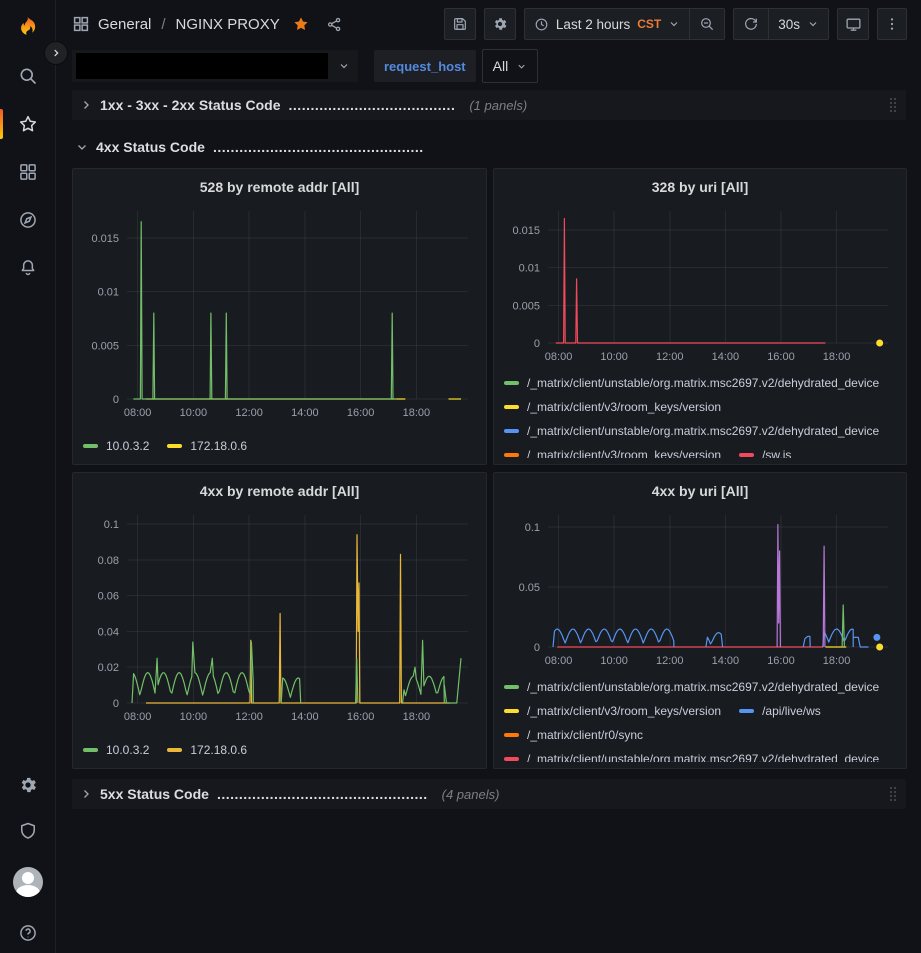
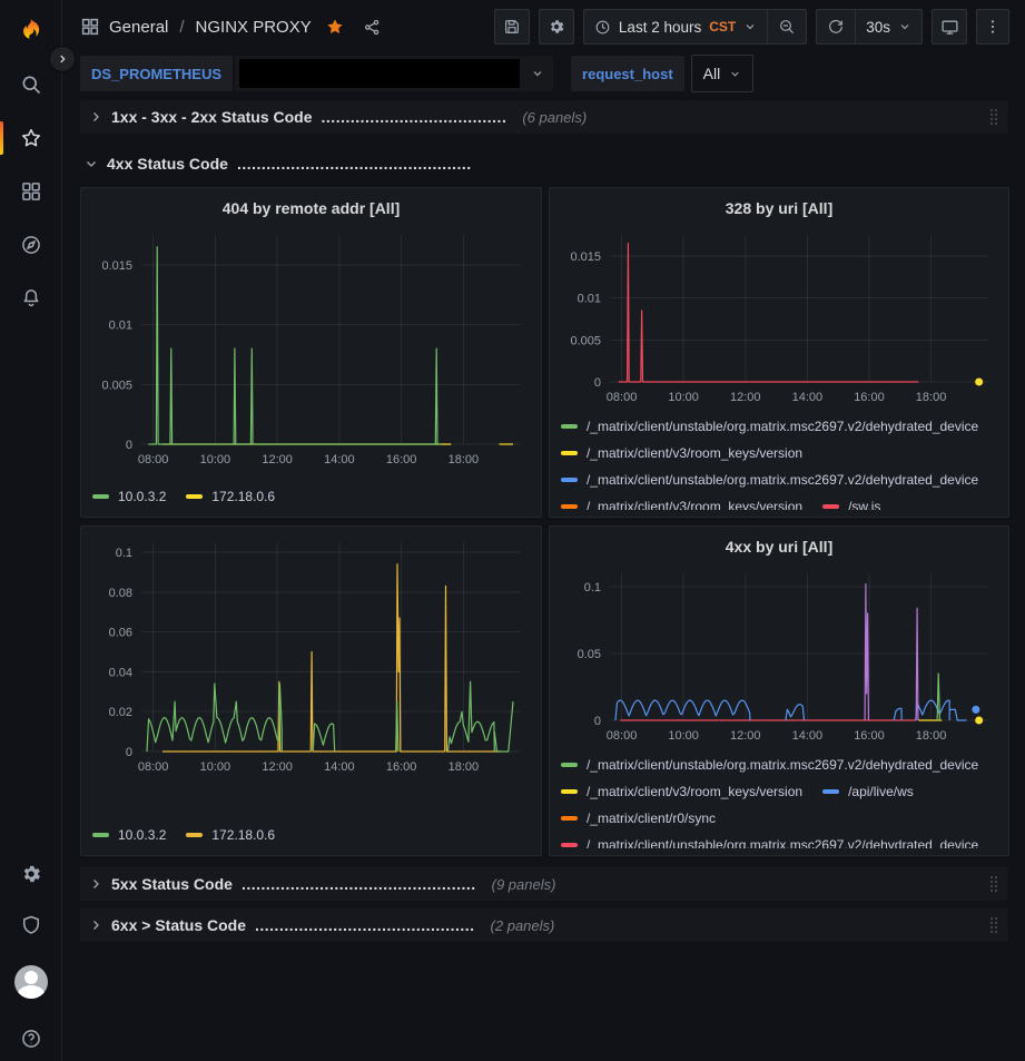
  General
  /
  NGINX PROXY
  Last 2 hours
  CST
  30s
+ DS_PROMETHEUS
  request_host
  All
  1xx - 3xx - 2xx Status Code
  ......................................
- (1 panels)
+ (6 panels)
  4xx Status Code
  ................................................
- 528 by remote addr [All]
+ 404 by remote addr [All]
  08:00
  10:00
  12:00
  14:00
  16:00
  18:00
  0
  0.005
  0.01
  0.015
  10.0.3.2
  172.18.0.6
  328 by uri [All]
  08:00
  10:00
  12:00
  14:00
  16:00
  18:00
  0
  0.005
  0.01
  0.015
  /_matrix/client/unstable/org.matrix.msc2697.v2/dehydrated_device
  /_matrix/client/v3/room_keys/version
  /_matrix/client/unstable/org.matrix.msc2697.v2/dehydrated_device
  /_matrix/client/v3/room_keys/version
  /sw.js
- 4xx by remote addr [All]
  08:00
  10:00
  12:00
  14:00
  16:00
  18:00
  0
  0.02
  0.04
  0.06
  0.08
  0.1
  10.0.3.2
  172.18.0.6
  4xx by uri [All]
  08:00
  10:00
  12:00
  14:00
  16:00
  18:00
  0
  0.05
  0.1
  /_matrix/client/unstable/org.matrix.msc2697.v2/dehydrated_device
  /_matrix/client/v3/room_keys/version
  /api/live/ws
  /_matrix/client/r0/sync
  /_matrix/client/unstable/org.matrix.msc2697.v2/dehydrated_device
  5xx Status Code
  ................................................
- (4 panels)
+ (9 panels)
+ 6xx > Status Code
+ .............................................
+ (2 panels)
